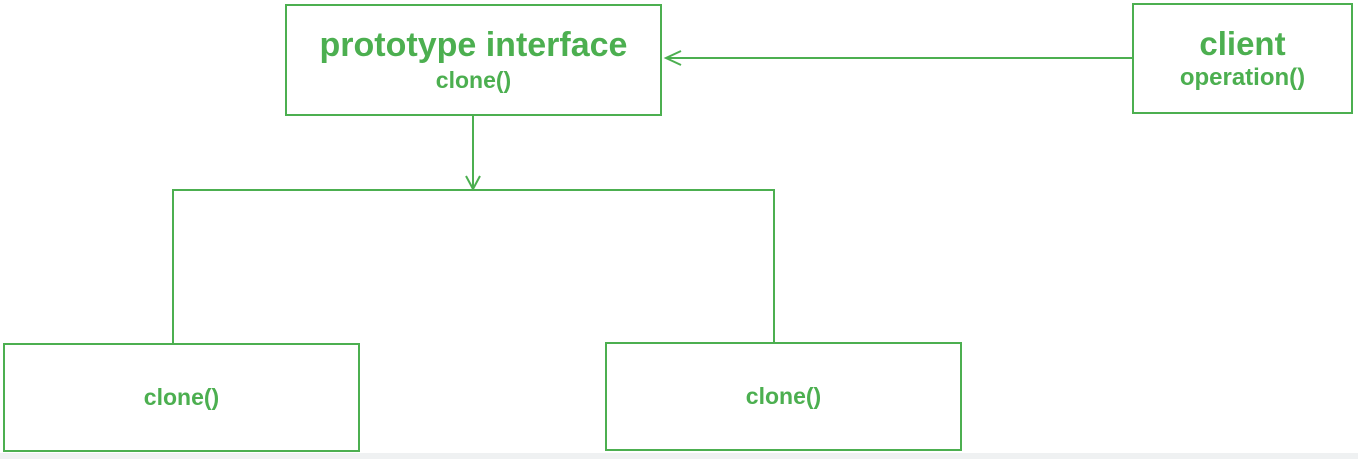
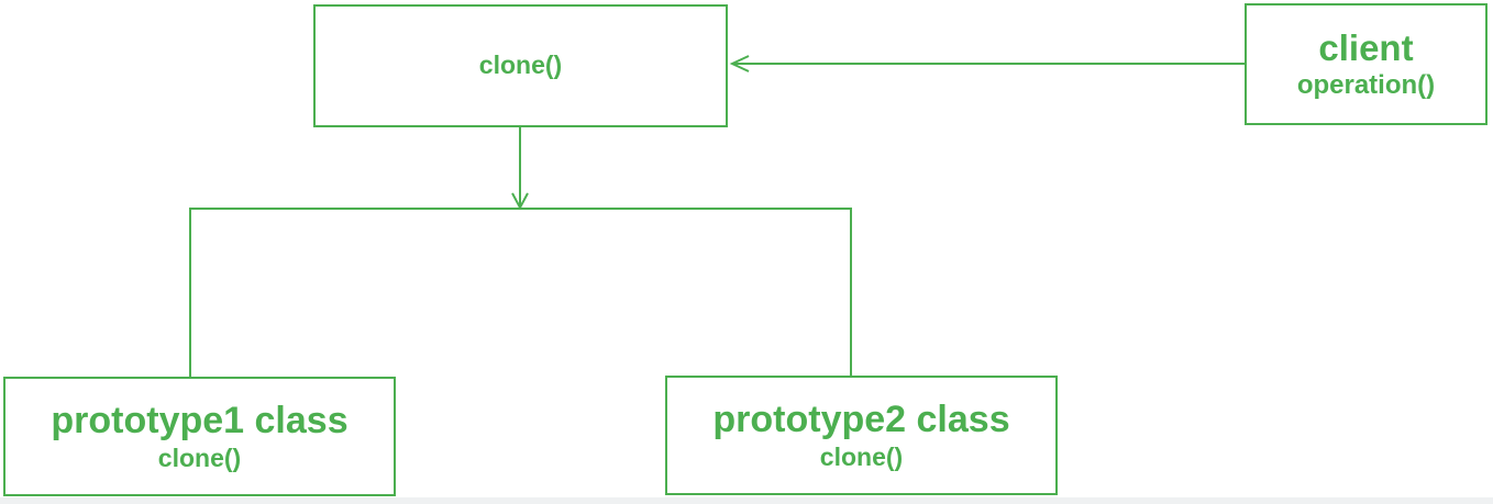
- prototype interface
  clone()
  client
  operation()
+ prototype1 class
  clone()
+ prototype2 class
  clone()
